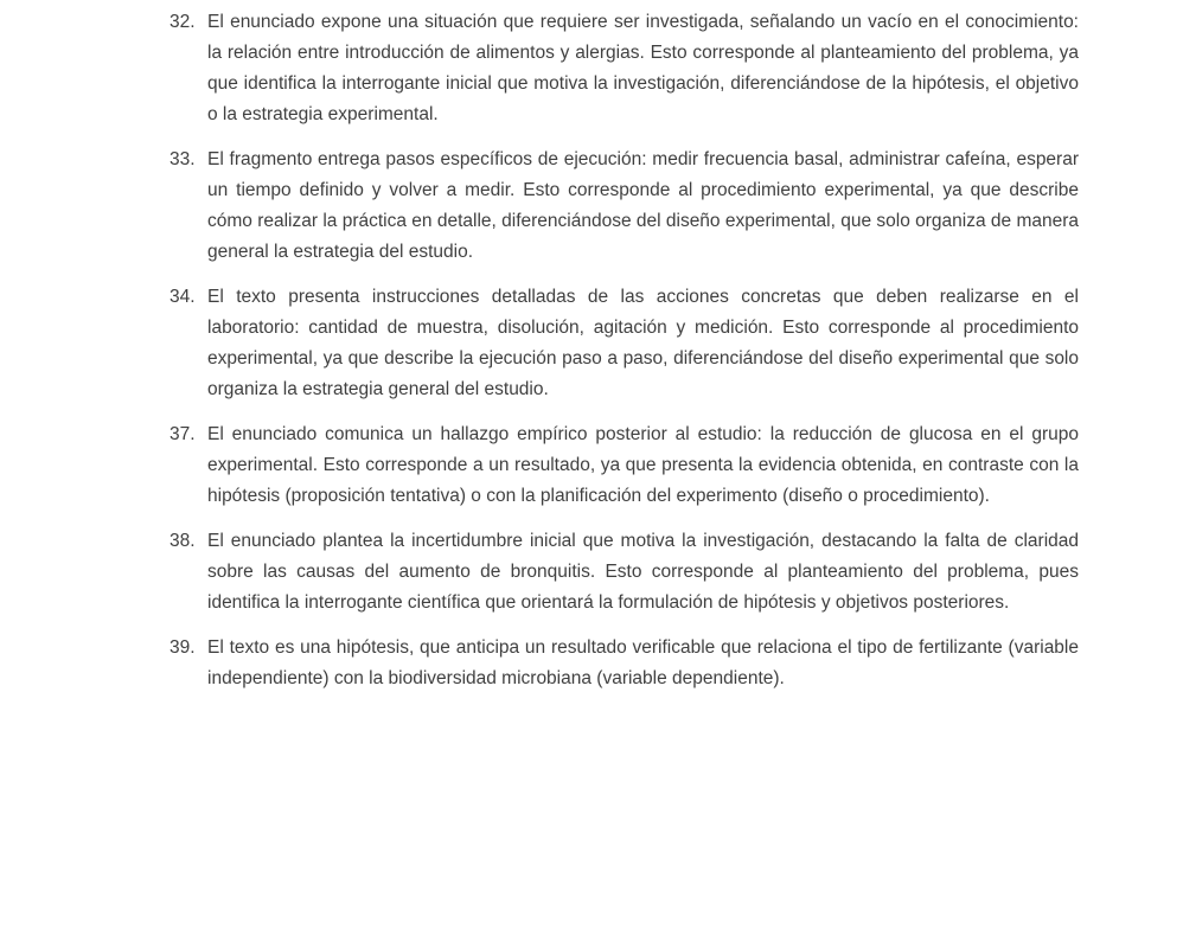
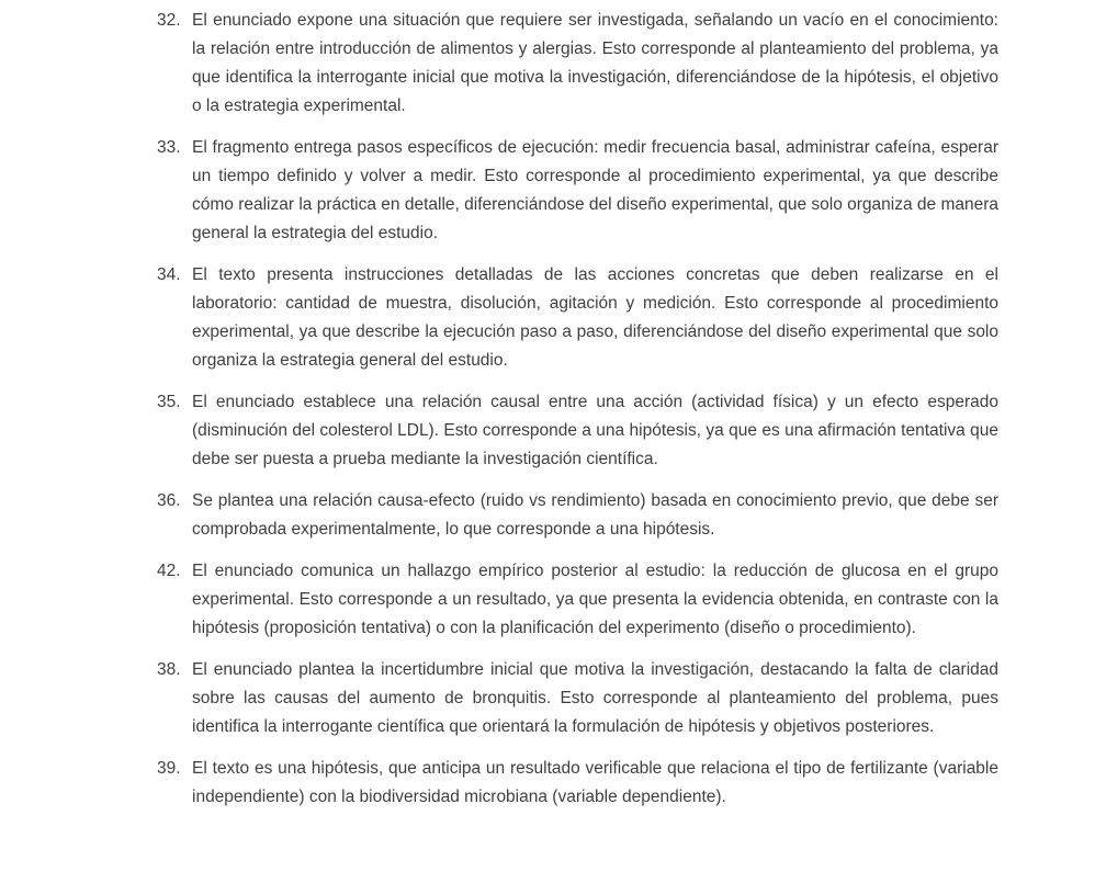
  32.
  El enunciado expone una situación que requiere ser investigada, señalando un vacío en el conocimiento: la relación entre introducción de alimentos y alergias. Esto corresponde al planteamiento del problema, ya que identifica la interrogante inicial que motiva la investigación, diferenciándose de la hipótesis, el objetivo o la estrategia experimental.
  33.
  El fragmento entrega pasos específicos de ejecución: medir frecuencia basal, administrar cafeína, esperar un tiempo definido y volver a medir. Esto corresponde al procedimiento experimental, ya que describe cómo realizar la práctica en detalle, diferenciándose del diseño experimental, que solo organiza de manera general la estrategia del estudio.
  34.
  El texto presenta instrucciones detalladas de las acciones concretas que deben realizarse en el laboratorio: cantidad de muestra, disolución, agitación y medición. Esto corresponde al procedimiento experimental, ya que describe la ejecución paso a paso, diferenciándose del diseño experimental que solo organiza la estrategia general del estudio.
+ 35.
+ El enunciado establece una relación causal entre una acción (actividad física) y un efecto esperado (disminución del colesterol LDL). Esto corresponde a una hipótesis, ya que es una afirmación tentativa que debe ser puesta a prueba mediante la investigación científica.
+ 36.
+ Se plantea una relación causa-efecto (ruido vs rendimiento) basada en conocimiento previo, que debe ser comprobada experimentalmente, lo que corresponde a una hipótesis.
- 37.
+ 42.
  El enunciado comunica un hallazgo empírico posterior al estudio: la reducción de glucosa en el grupo experimental. Esto corresponde a un resultado, ya que presenta la evidencia obtenida, en contraste con la hipótesis (proposición tentativa) o con la planificación del experimento (diseño o procedimiento).
  38.
  El enunciado plantea la incertidumbre inicial que motiva la investigación, destacando la falta de claridad sobre las causas del aumento de bronquitis. Esto corresponde al planteamiento del problema, pues identifica la interrogante científica que orientará la formulación de hipótesis y objetivos posteriores.
  39.
  El texto es una hipótesis, que anticipa un resultado verificable que relaciona el tipo de fertilizante (variable independiente) con la biodiversidad microbiana (variable dependiente).
